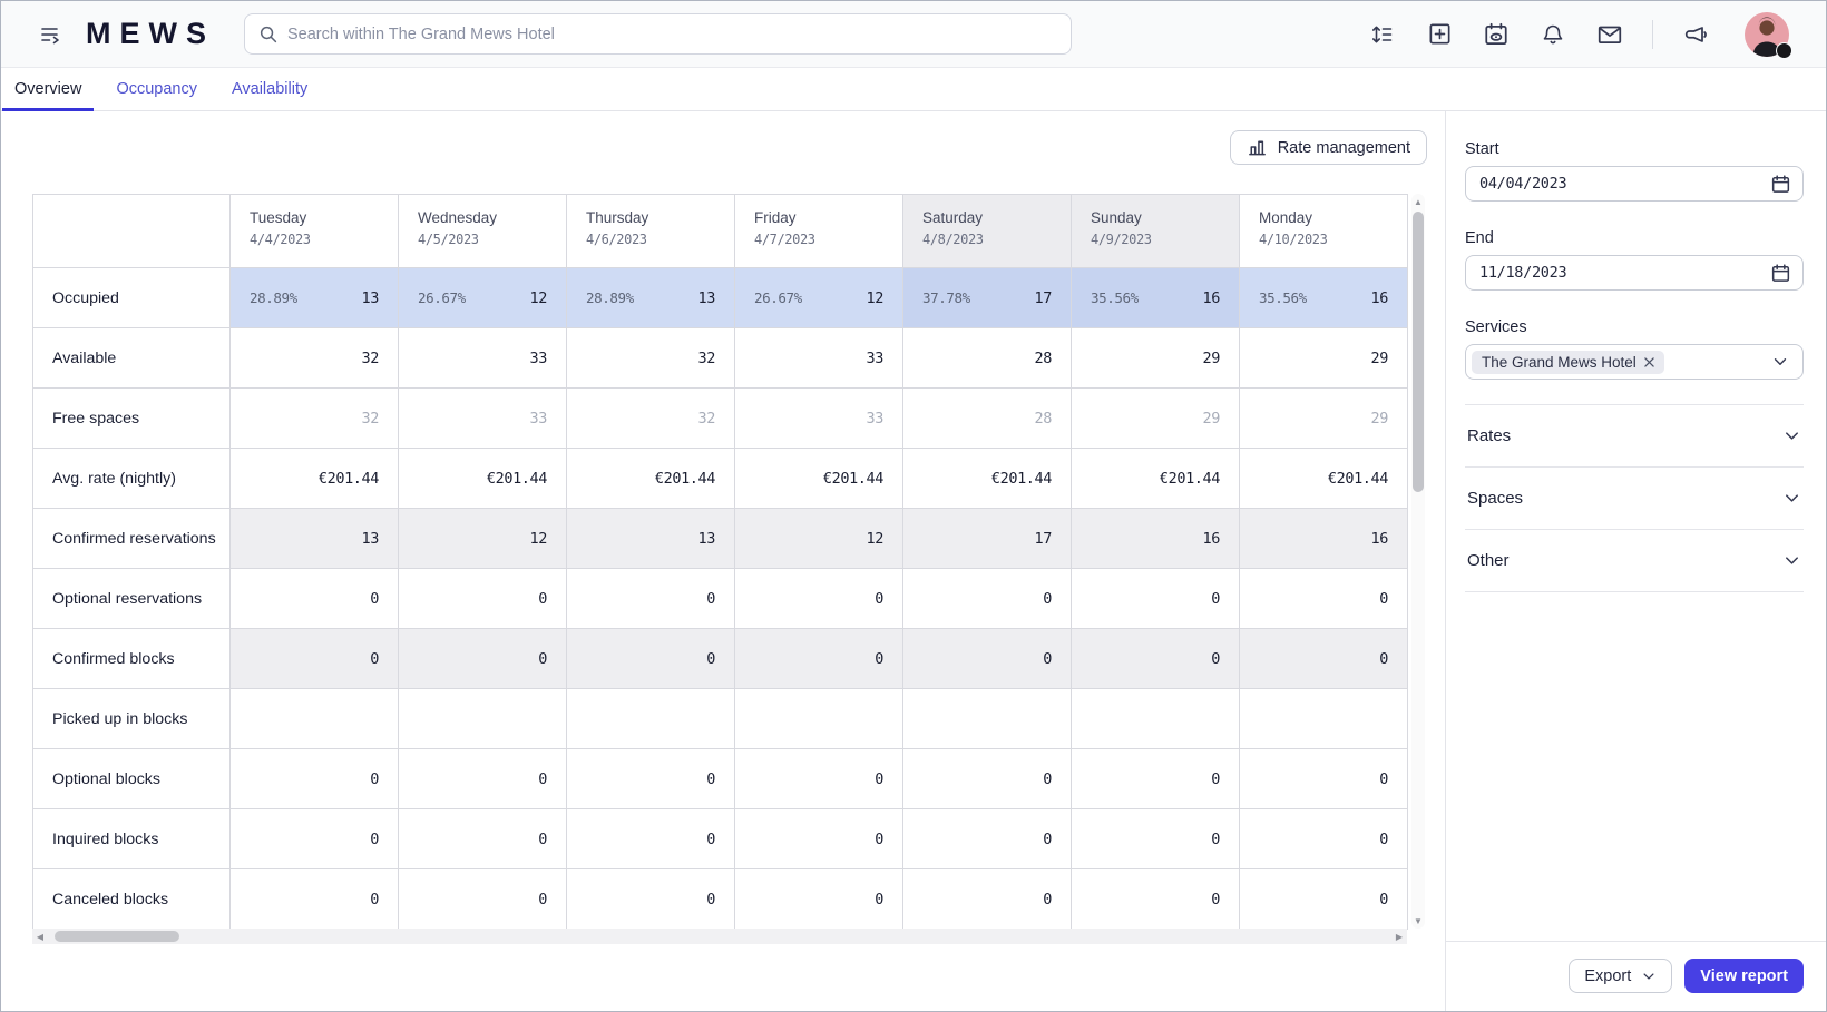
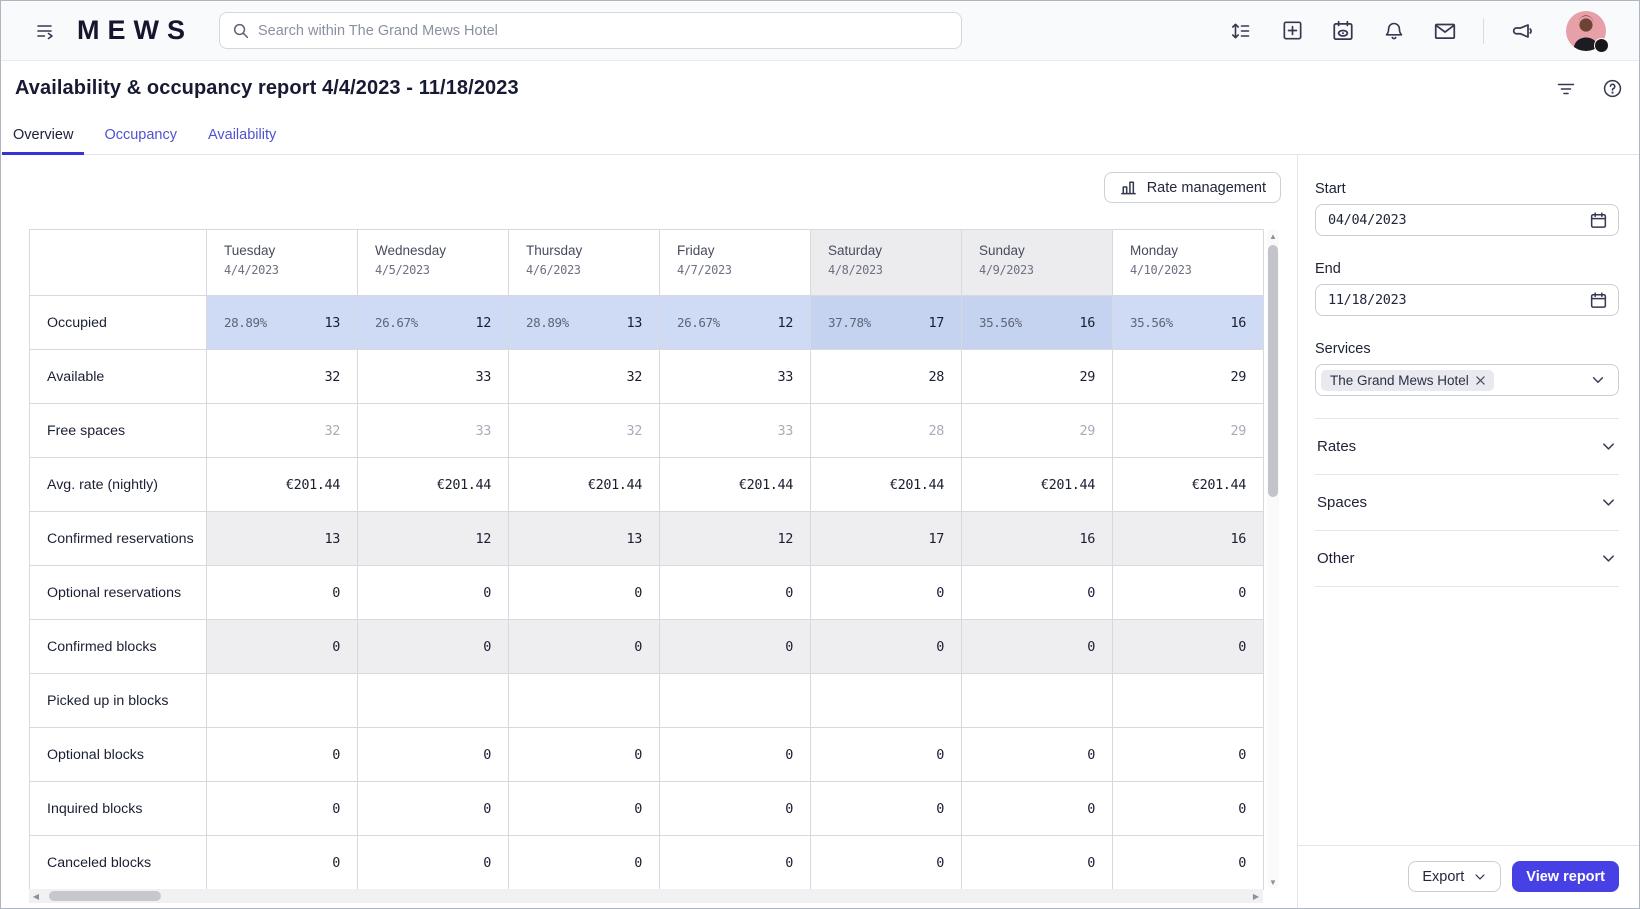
  MEWS
  Search within The Grand Mews Hotel
+ Availability & occupancy report 4/4/2023 - 11/18/2023
  Overview
  Occupancy
  Availability
  Rate management
  	Tuesday4/4/2023	Wednesday4/5/2023	Thursday4/6/2023	Friday4/7/2023	Saturday4/8/2023	Sunday4/9/2023	Monday4/10/2023
  Occupied	28.89% 13	26.67% 12	28.89% 13	26.67% 12	37.78% 17	35.56% 16	35.56% 16
  Available	32	33	32	33	28	29	29
  Free spaces	32	33	32	33	28	29	29
  Avg. rate (nightly)	€201.44	€201.44	€201.44	€201.44	€201.44	€201.44	€201.44
  Confirmed reservations	13	12	13	12	17	16	16
  Optional reservations	0	0	0	0	0	0	0
  Confirmed blocks	0	0	0	0	0	0	0
  Picked up in blocks
  Optional blocks	0	0	0	0	0	0	0
  Inquired blocks	0	0	0	0	0	0	0
  Canceled blocks	0	0	0	0	0	0	0
  ▲
  ▼
  ◀
  ▶
  Start
  04/04/2023
  End
  11/18/2023
  Services
  The Grand Mews Hotel
  Rates
  Spaces
  Other
  Export
  View report
